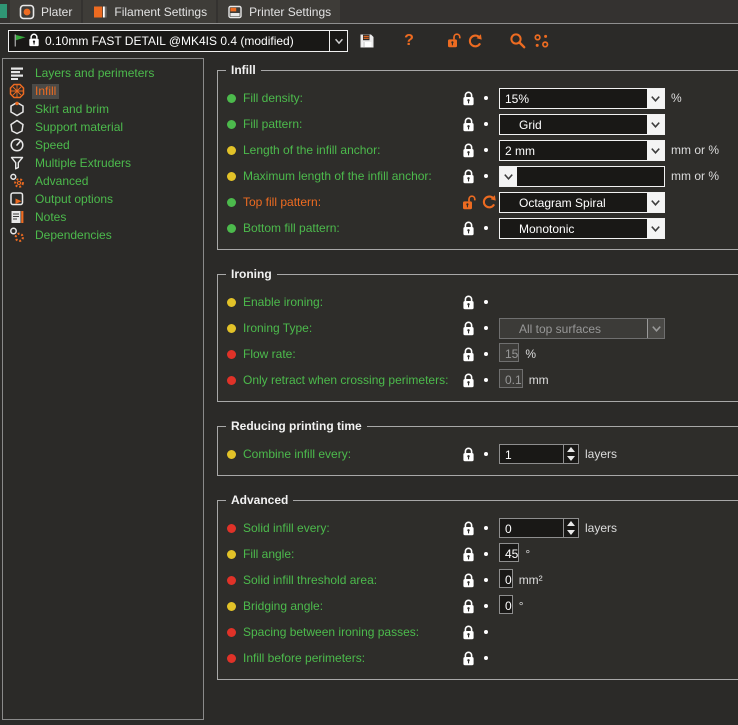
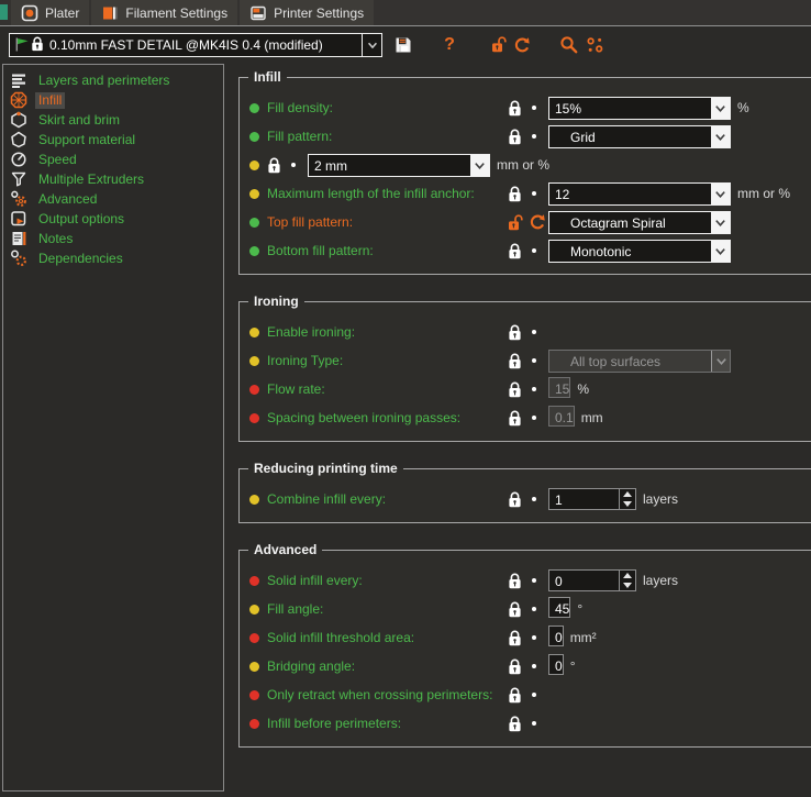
  Plater
  Filament Settings
  Printer Settings
  0.10mm FAST DETAIL @MK4IS 0.4 (modified)
  ?
  Layers and perimeters
  Infill
  Skirt and brim
  Support material
  Speed
  Multiple Extruders
  Advanced
  Output options
  Notes
  Dependencies
  Infill
  Fill density:
  15%
  %
  Fill pattern:
  Grid
- Length of the infill anchor:
  2 mm
  mm or %
  Maximum length of the infill anchor:
+ 12
  mm or %
  Top fill pattern:
  Octagram Spiral
  Bottom fill pattern:
  Monotonic
  Ironing
  Enable ironing:
  Ironing Type:
  All top surfaces
  Flow rate:
  15
  %
- Only retract when crossing perimeters:
+ Spacing between ironing passes:
  0.1
  mm
  Reducing printing time
  Combine infill every:
  1
  layers
  Advanced
  Solid infill every:
  0
  layers
  Fill angle:
  45
  °
  Solid infill threshold area:
  0
  mm²
  Bridging angle:
  0
  °
- Spacing between ironing passes:
+ Only retract when crossing perimeters:
  Infill before perimeters:
